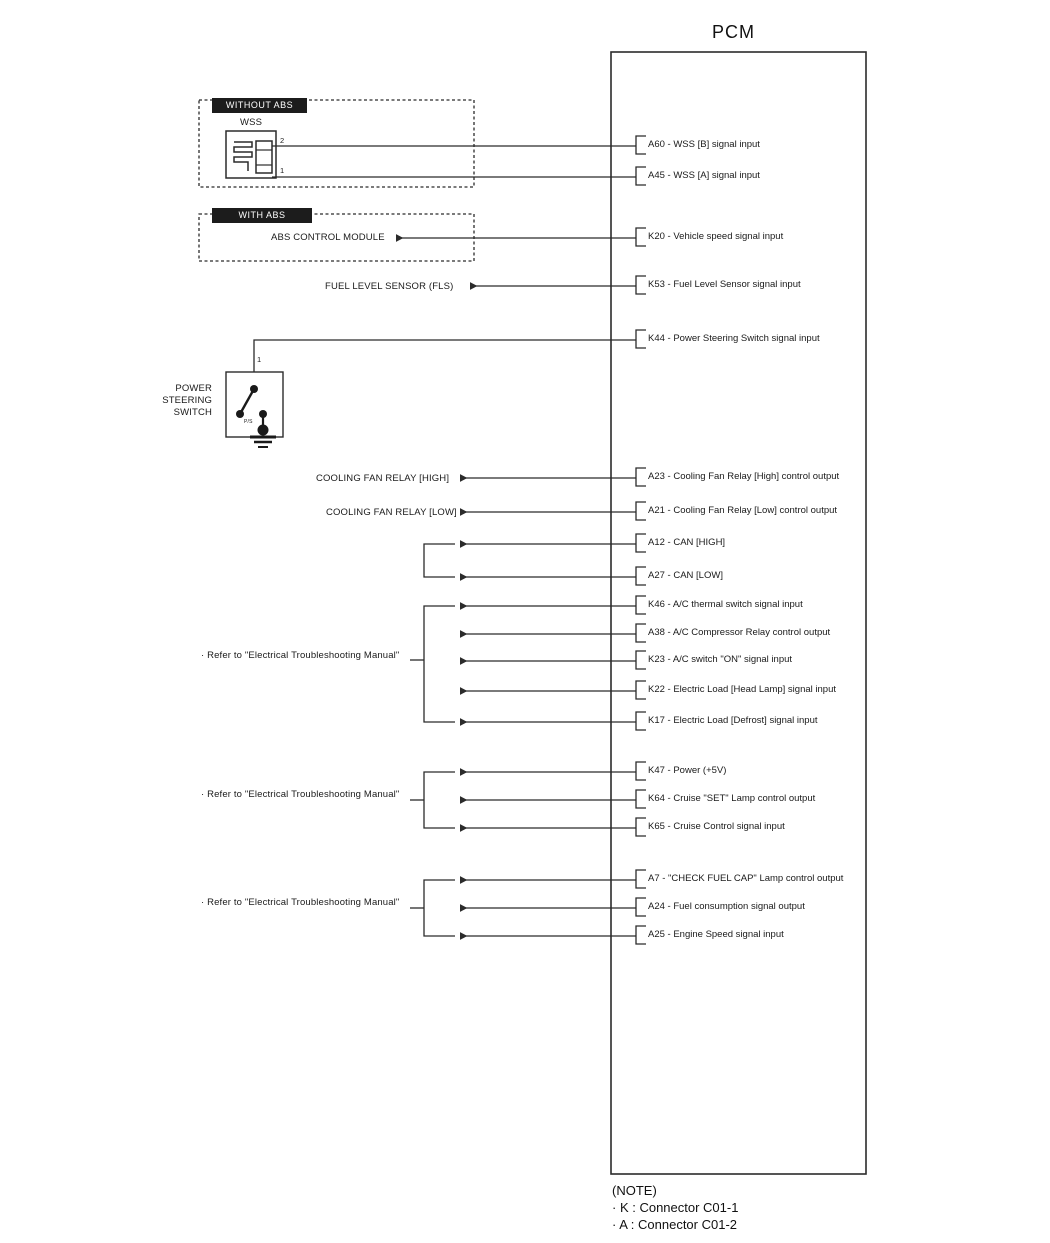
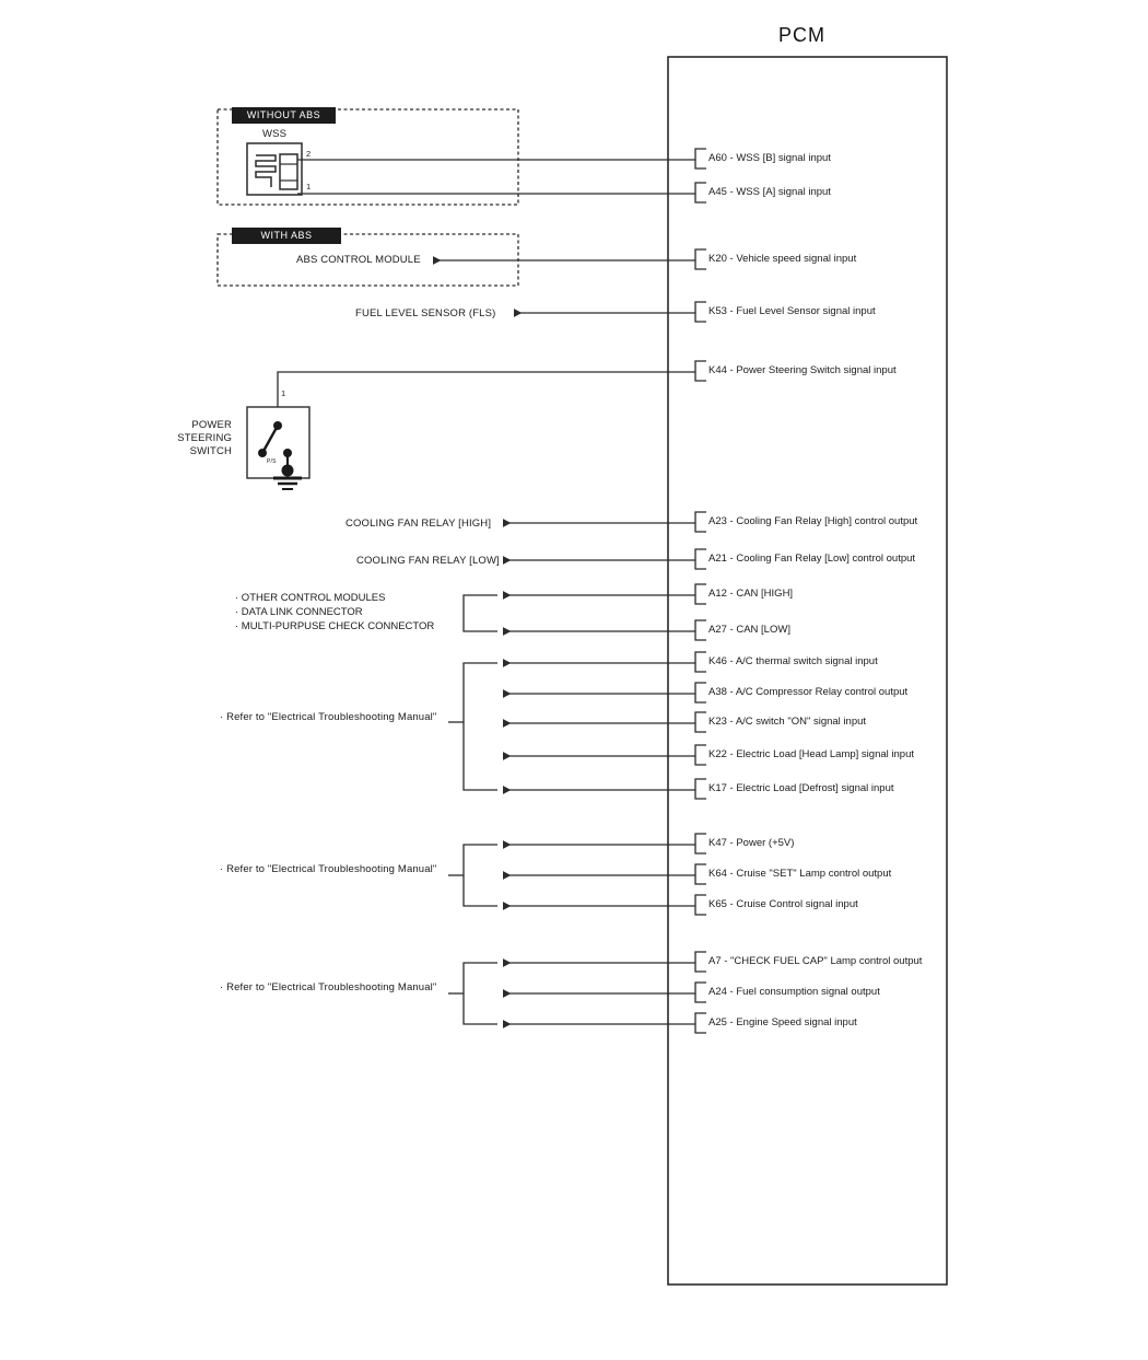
  PCM
  WITHOUT ABS
  WITH ABS
  WSS
  2
  1
  ABS CONTROL MODULE
  FUEL LEVEL SENSOR (FLS)
  POWER
  STEERING
  SWITCH
  1
  COOLING FAN RELAY [HIGH]
  COOLING FAN RELAY [LOW]
+ · OTHER CONTROL MODULES
+ · DATA LINK CONNECTOR
+ · MULTI-PURPUSE CHECK CONNECTOR
  · Refer to "Electrical Troubleshooting Manual"
  · Refer to "Electrical Troubleshooting Manual"
  · Refer to "Electrical Troubleshooting Manual"
  A60 - WSS [B] signal input
  A45 - WSS [A] signal input
  K20 - Vehicle speed signal input
  K53 - Fuel Level Sensor signal input
  K44 - Power Steering Switch signal input
  A23 - Cooling Fan Relay [High] control output
  A21 - Cooling Fan Relay [Low] control output
  A12 - CAN [HIGH]
  A27 - CAN [LOW]
  K46 - A/C thermal switch signal input
  A38 - A/C Compressor Relay control output
  K23 - A/C switch "ON" signal input
  K22 - Electric Load [Head Lamp] signal input
  K17 - Electric Load [Defrost] signal input
  K47 - Power (+5V)
  K64 - Cruise "SET" Lamp control output
  K65 - Cruise Control signal input
  A7 - "CHECK FUEL CAP" Lamp control output
  A24 - Fuel consumption signal output
  A25 - Engine Speed signal input
- (NOTE)
- · K : Connector C01-1
- · A : Connector C01-2
